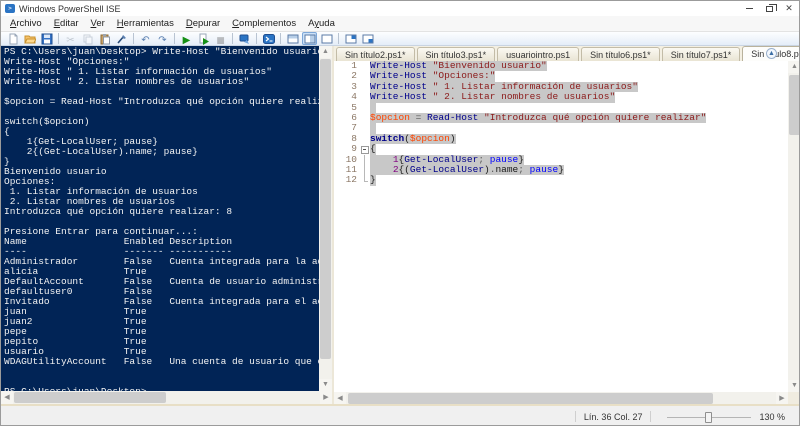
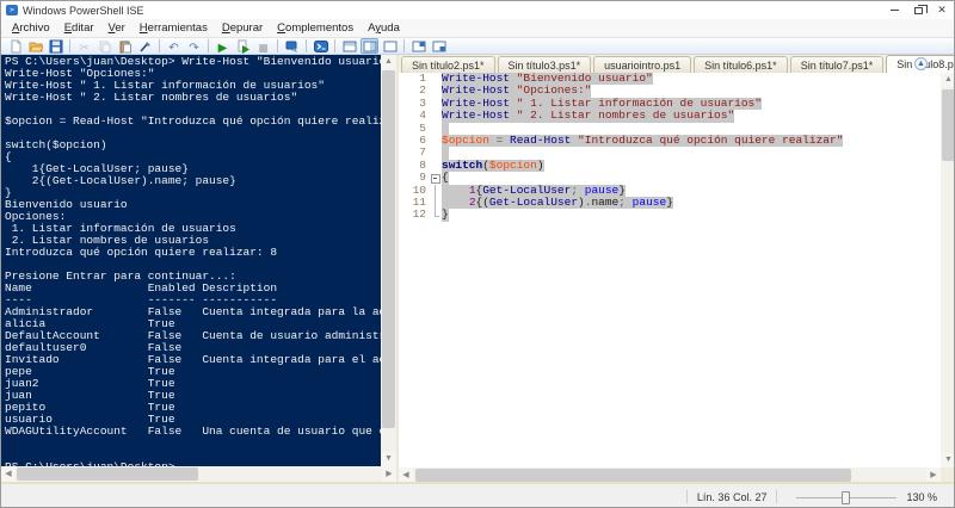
  Windows PowerShell ISE
  ✕
  Archivo
  Editar
  Ver
  Herramientas
  Depurar
  Complementos
  Ayuda
  ✂
  ↶
  ↷
  ▶
  ■
  PS C:\Users\juan\Desktop> Write-Host "Bienvenido usuari
  Write-Host "Opciones:"
  Write-Host " 1. Listar información de usuarios"
  Write-Host " 2. Listar nombres de usuarios"
  $opcion = Read-Host "Introduzca qué opción quiere reali
  switch($opcion)
  {
  1{Get-LocalUser; pause}
  2{(Get-LocalUser).name; pause}
  }
  Bienvenido usuario
  Opciones:
  1. Listar información de usuarios
  2. Listar nombres de usuarios
  Introduzca qué opción quiere realizar: 8
  Presione Entrar para continuar...:
  Name Enabled Description
  ---- ------- -----------
  Administrador False Cuenta integrada para la a
  alicia True
  DefaultAccount False Cuenta de usuario administ
  defaultuser0 False
  Invitado False Cuenta integrada para el a
- juan True
+ pepe True
  juan2 True
- pepe True
+ juan True
  pepito True
  usuario True
  WDAGUtilityAccount False Una cuenta de usuario que
  Sin título2.ps1*
  Sin título3.ps1*
  usuariointro.ps1
  Sin título6.ps1*
  Sin título7.ps1*
  1
  Write-Host "Bienvenido usuario"
  2
  Write-Host "Opciones:"
  3
  Write-Host " 1. Listar información de usuarios"
  4
  Write-Host " 2. Listar nombres de usuarios"
  5
  6
  $opcion = Read-Host "Introduzca qué opción quiere realizar"
  7
  8
  switch($opcion)
  9
  {
  10
  1{Get-LocalUser; pause}
  11
  2{(Get-LocalUser).name; pause}
  12
  }
  Lín. 36 Col. 27
  130 %
